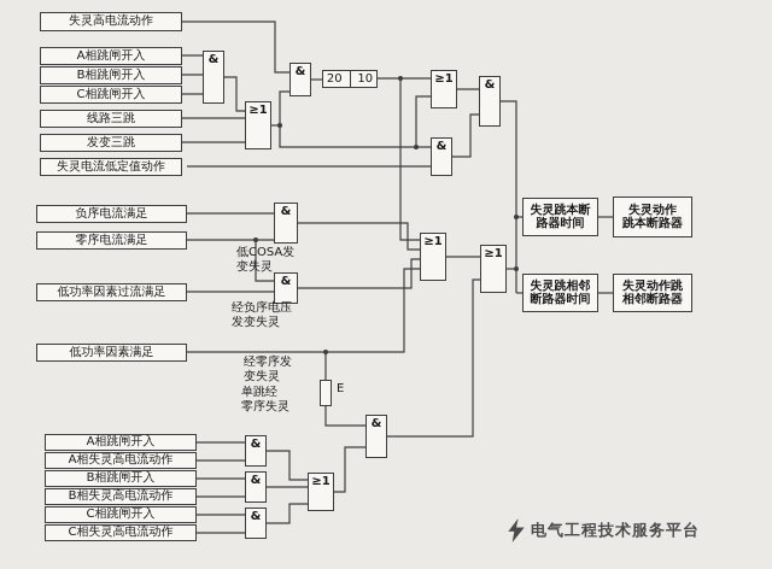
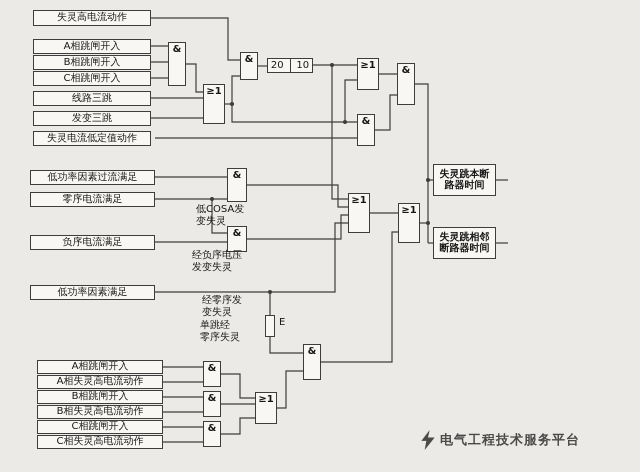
  失灵高电流动作
  A相跳闸开入
  B相跳闸开入
  C相跳闸开入
  线路三跳
  发变三跳
  失灵电流低定值动作
- 负序电流满足
+ 低功率因素过流满足
  零序电流满足
- 低功率因素过流满足
+ 负序电流满足
  低功率因素满足
  A相跳闸开入
  A相失灵高电流动作
  B相跳闸开入
  B相失灵高电流动作
  C相跳闸开入
  C相失灵高电流动作
  &
  ≥1
  &
  20
  10
  ≥1
  &
  &
  &
  &
  ≥1
  ≥1
  &
  &
  &
  &
  ≥1
  E
  低COSA发
  变失灵
  经负序电压
  发变失灵
  经零序发
  变失灵
  单跳经
  零序失灵
  失灵跳本断
  路器时间
- 失灵动作
- 跳本断路器
  失灵跳相邻
  断路器时间
- 失灵动作跳
- 相邻断路器
  电气工程技术服务平台
